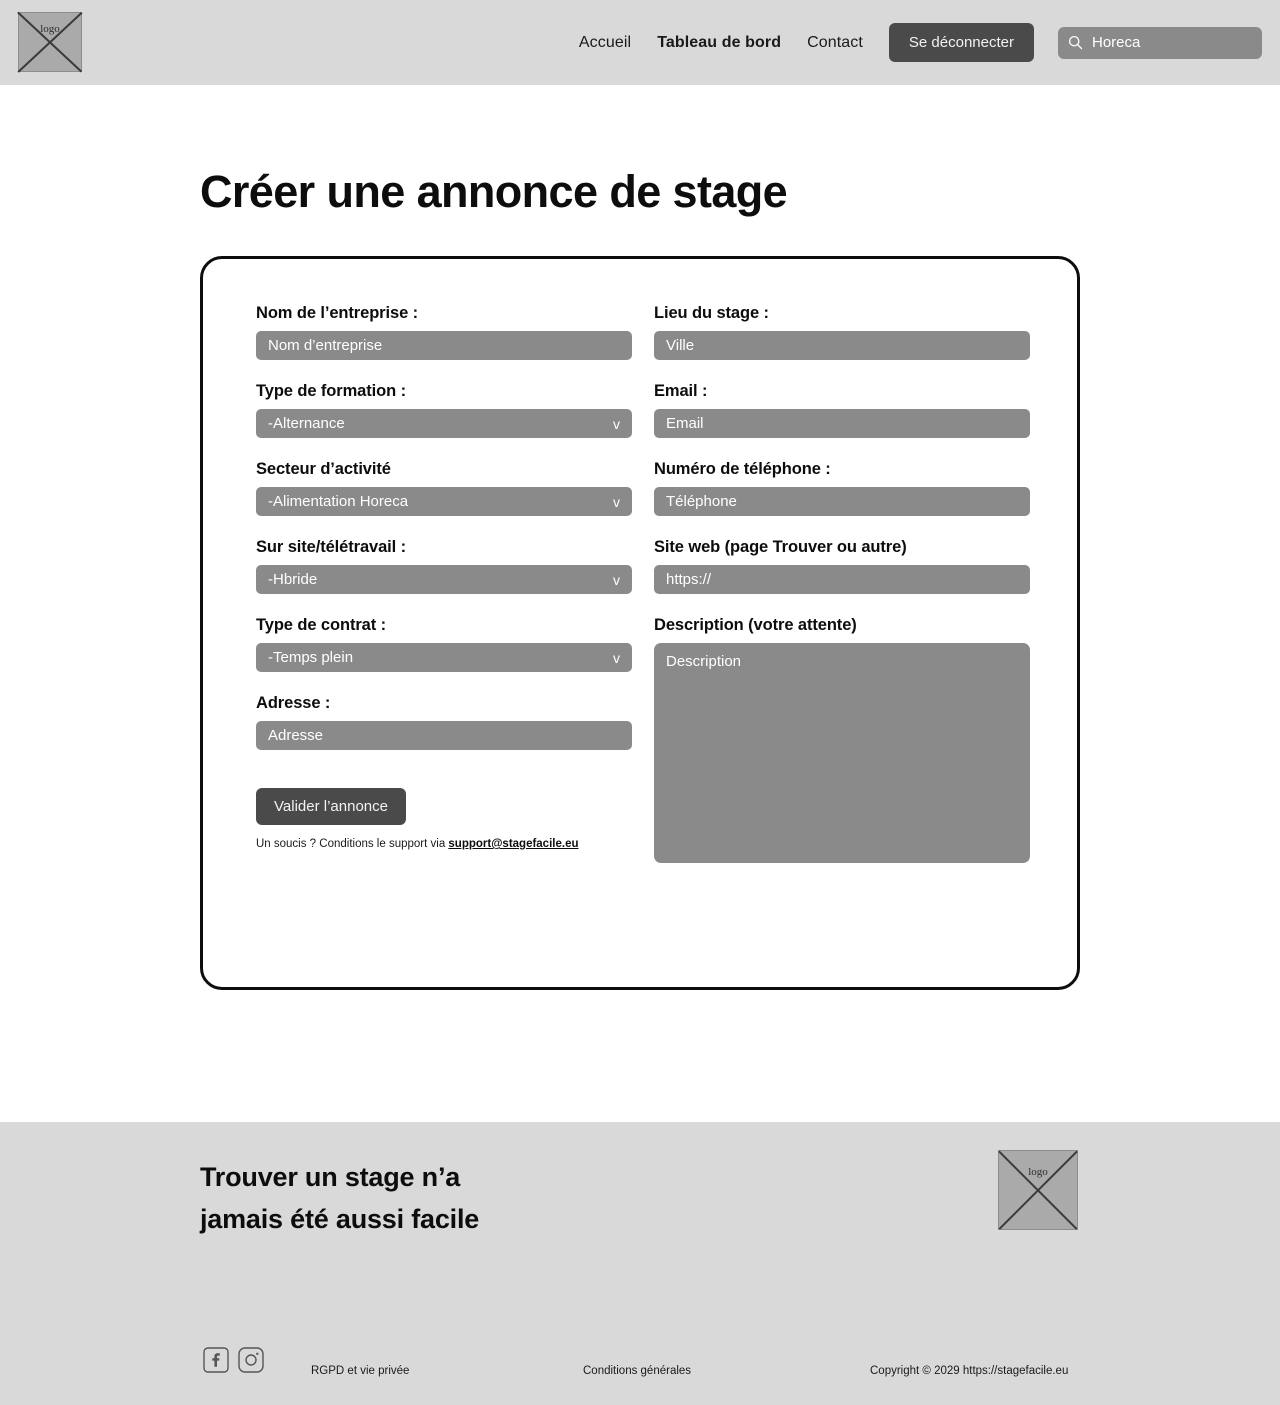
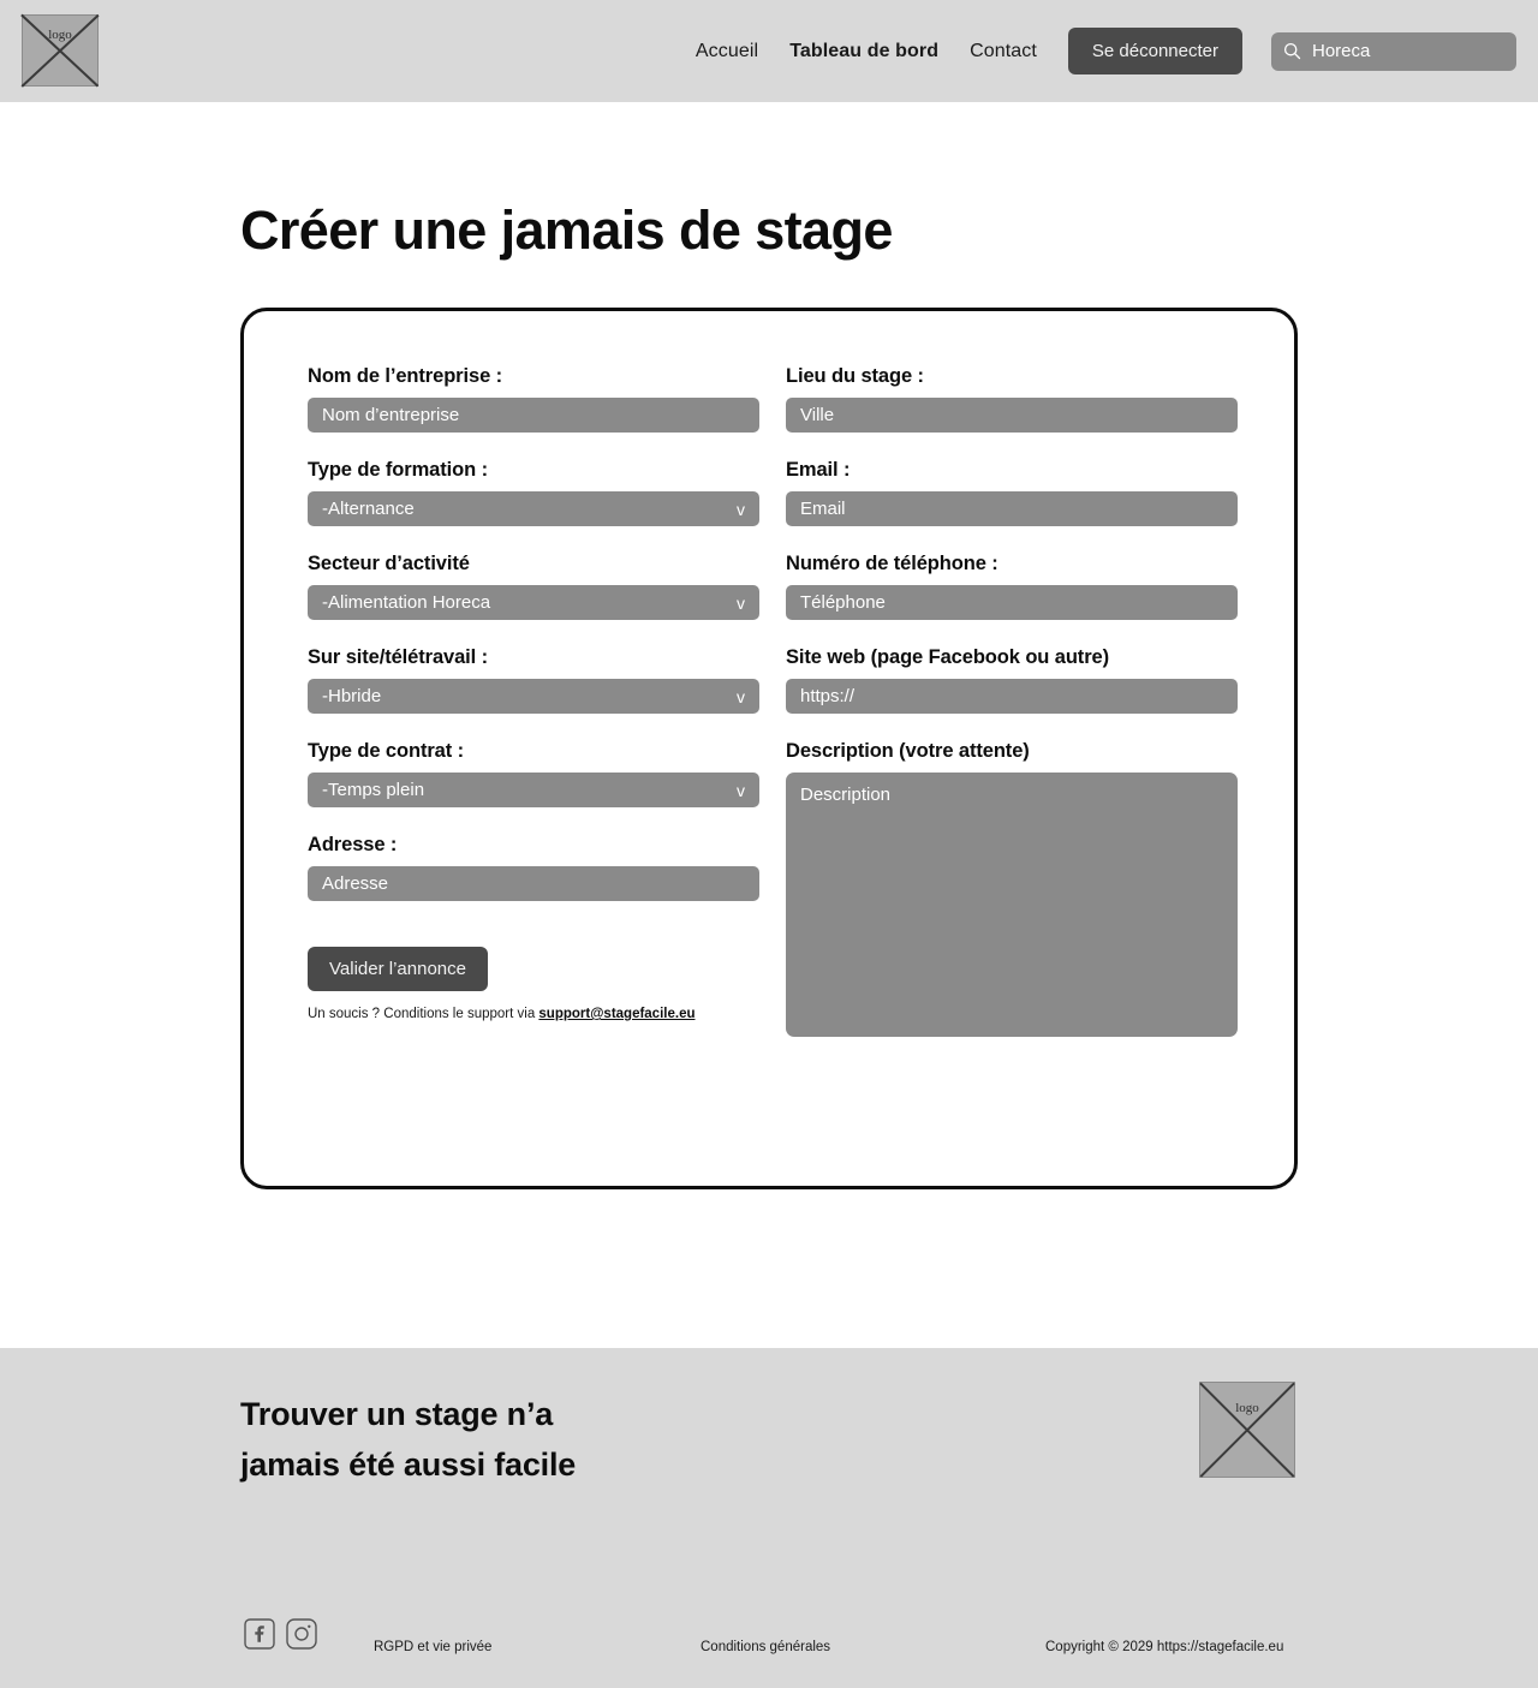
  logo
  Accueil
  Tableau de bord
  Contact
  Se déconnecter
  Horeca
- Créer une annonce de stage
+ Créer une jamais de stage
  Nom de l’entreprise :
  Nom d’entreprise
  Type de formation :
  -Alternance
  v
  Secteur d’activité
  -Alimentation Horeca
  v
  Sur site/télétravail :
  -Hbride
  v
  Type de contrat :
  -Temps plein
  v
  Adresse :
  Adresse
  Valider l’annonce
  Un soucis ? Conditions le support via support@stagefacile.eu
  Lieu du stage :
  Ville
  Email :
  Email
  Numéro de téléphone :
  Téléphone
- Site web (page Trouver ou autre)
+ Site web (page Facebook ou autre)
  https://
  Description (votre attente)
  Description
  Trouver un stage n’a
  jamais été aussi facile
  logo
  RGPD et vie privée
  Conditions générales
  Copyright © 2029 https://stagefacile.eu
